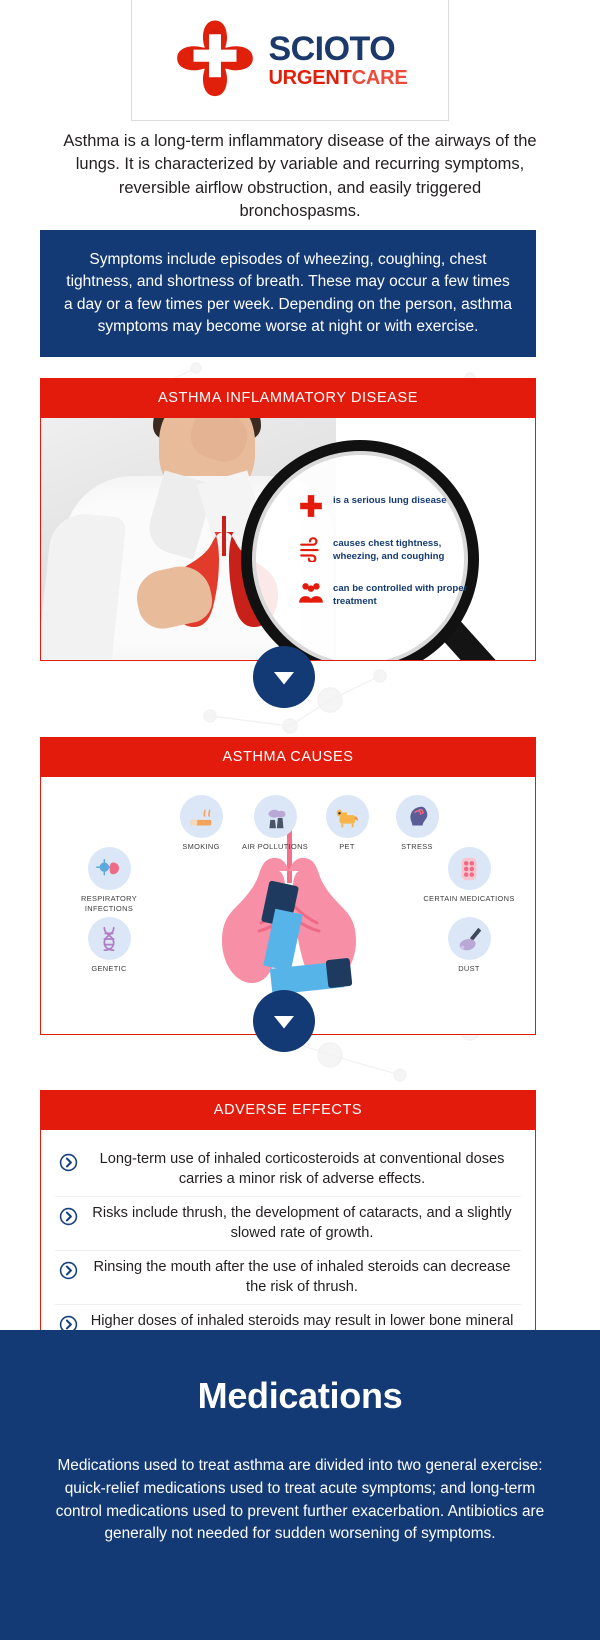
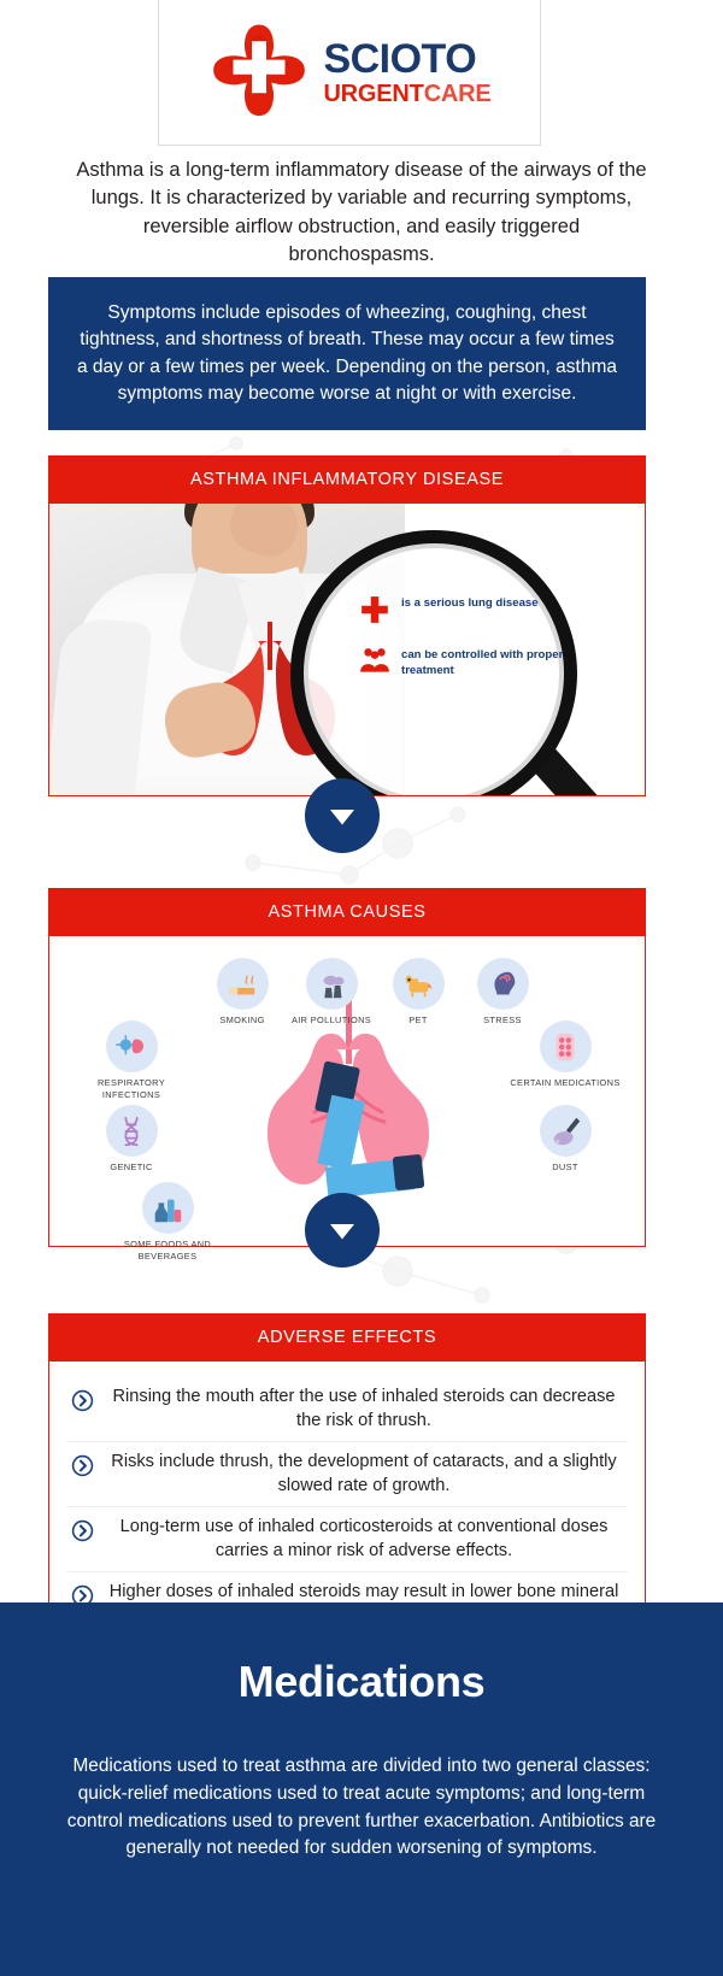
  SCIOTO
  URGENTCARE
  Asthma is a long-term inflammatory disease of the airways of the lungs. It is characterized by variable and recurring symptoms, reversible airflow obstruction, and easily triggered bronchospasms.
  Symptoms include episodes of wheezing, coughing, chest tightness, and shortness of breath. These may occur a few times a day or a few times per week. Depending on the person, asthma symptoms may become worse at night or with exercise.
  ASTHMA INFLAMMATORY DISEASE
  is a serious lung disease
- causes chest tightness, wheezing, and coughing
  can be controlled with proper treatment
  ASTHMA CAUSES
  SMOKING
  AIR POLLUTIONS
  PET
  STRESS
  RESPIRATORY INFECTIONS
  GENETIC
+ SOME FOODS AND BEVERAGES
  CERTAIN MEDICATIONS
  DUST
  ADVERSE EFFECTS
- Long-term use of inhaled corticosteroids at conventional doses carries a minor risk of adverse effects.
+ Rinsing the mouth after the use of inhaled steroids can decrease the risk of thrush.
  Risks include thrush, the development of cataracts, and a slightly slowed rate of growth.
- Rinsing the mouth after the use of inhaled steroids can decrease the risk of thrush.
+ Long-term use of inhaled corticosteroids at conventional doses carries a minor risk of adverse effects.
  Higher doses of inhaled steroids may result in lower bone mineral
  Medications
- Medications used to treat asthma are divided into two general exercise: quick-relief medications used to treat acute symptoms; and long-term control medications used to prevent further exacerbation. Antibiotics are generally not needed for sudden worsening of symptoms.
+ Medications used to treat asthma are divided into two general classes: quick-relief medications used to treat acute symptoms; and long-term control medications used to prevent further exacerbation. Antibiotics are generally not needed for sudden worsening of symptoms.
